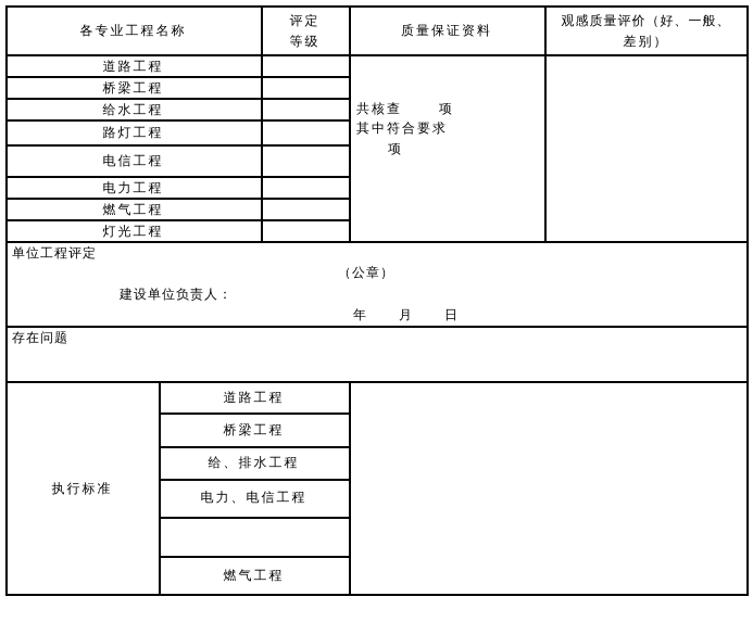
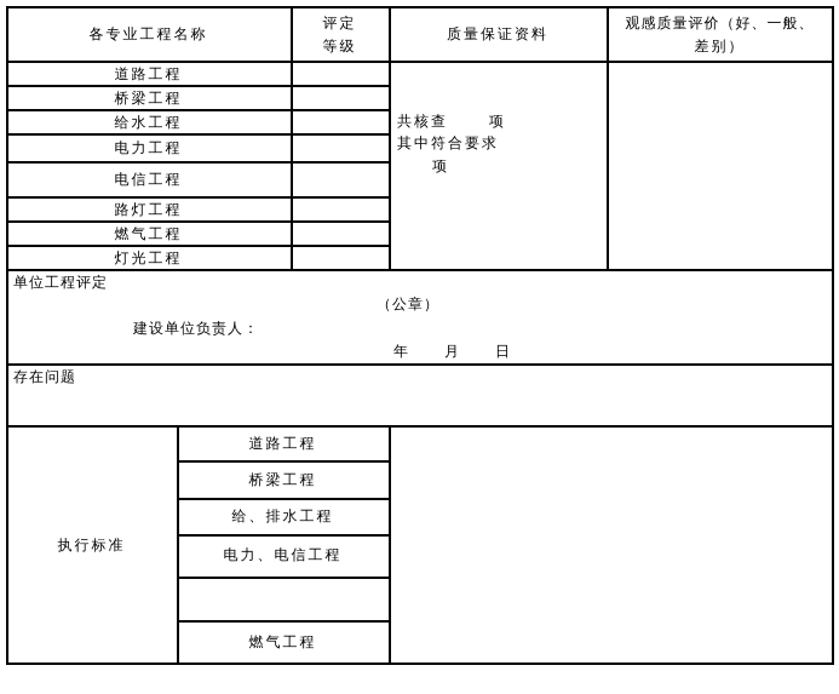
  各专业工程名称
  评定
  等级
  质量保证资料
  观感质量评价（好、一般、
  差别）
  道路工程
  桥梁工程
  给水工程
- 路灯工程
+ 电力工程
  电信工程
- 电力工程
+ 路灯工程
  燃气工程
  灯光工程
  共核查 项
  其中符合要求
  项
  单位工程评定
  （公章）
  建设单位负责人：
  年
  月
  日
  存在问题
  执行标准
  道路工程
  桥梁工程
  给、排水工程
  电力、电信工程
  燃气工程
